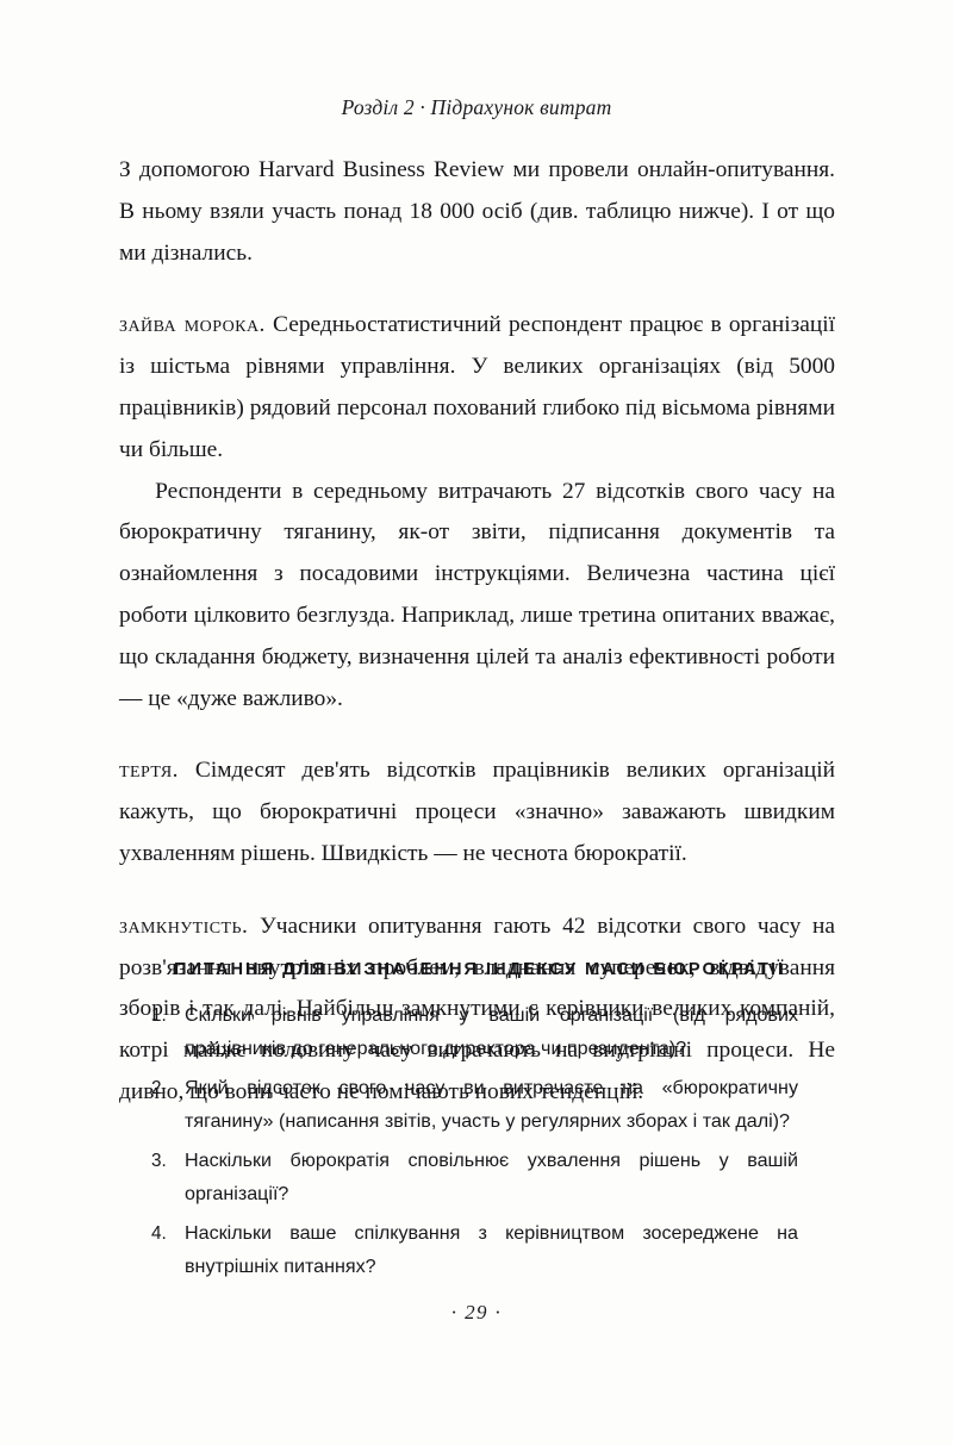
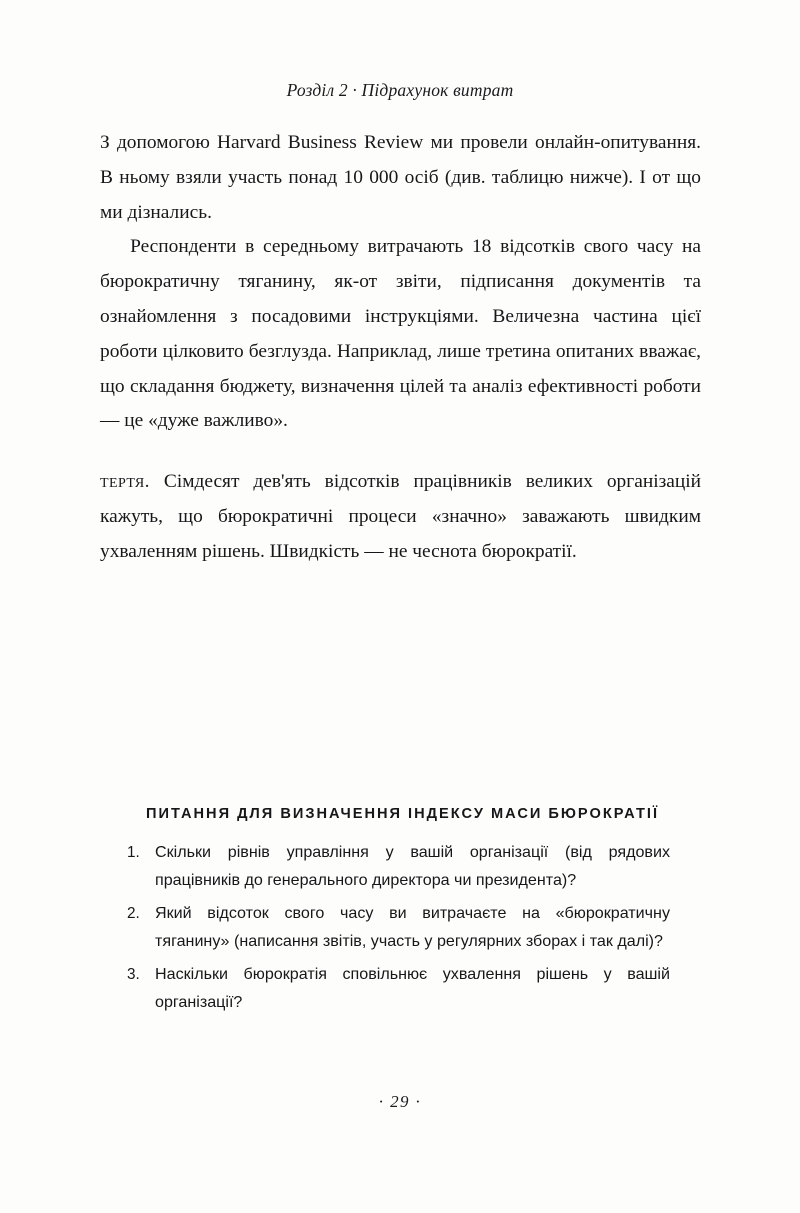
  Розділ 2 · Підрахунок витрат
- З допомогою Harvard Business Review ми провели онлайн-опитування. В ньому взяли участь понад 18 000 осіб (див. таблицю нижче). І от що ми дізнались.
+ З допомогою Harvard Business Review ми провели онлайн-опитування. В ньому взяли участь понад 10 000 осіб (див. таблицю нижче). І от що ми дізнались.
- зайва морока. Середньостатистичний респондент працює в організації із шістьма рівнями управління. У великих організаціях (від 5000 працівників) рядовий персонал похований глибоко під вісьмома рівнями чи більше.
- Респонденти в середньому витрачають 27 відсотків свого часу на бюрократичну тяганину, як-от звіти, підписання документів та ознайомлення з посадовими інструкціями. Величезна частина цієї роботи цілковито безглузда. Наприклад, лише третина опитаних вважає, що складання бюджету, визначення цілей та аналіз ефективності роботи — це «дуже важливо».
+ Респонденти в середньому витрачають 18 відсотків свого часу на бюрократичну тяганину, як-от звіти, підписання документів та ознайомлення з посадовими інструкціями. Величезна частина цієї роботи цілковито безглузда. Наприклад, лише третина опитаних вважає, що складання бюджету, визначення цілей та аналіз ефективності роботи — це «дуже важливо».
  тертя. Сімдесят дев'ять відсотків працівників великих організацій кажуть, що бюрократичні процеси «значно» заважають швидким ухваленням рішень. Швидкість — не чеснота бюрократії.
- замкнутість. Учасники опитування гають 42 відсотки свого часу на розв'язання внутрішніх проблем, владнання суперечок, відвідування зборів і так далі. Найбільш замкнутими є керівники великих компаній, котрі майже половину часу витрачають на внутрішні процеси. Не дивно, що вони часто не помічають нових тенденцій.
  ПИТАННЯ ДЛЯ ВИЗНАЧЕННЯ ІНДЕКСУ МАСИ БЮРОКРАТІЇ
  1.
  Скільки рівнів управління у вашій організації (від рядових працівників до генерального директора чи президента)?
  2.
  Який відсоток свого часу ви витрачаєте на «бюрократичну тяганину» (написання звітів, участь у регулярних зборах і так далі)?
  3.
  Наскільки бюрократія сповільнює ухвалення рішень у вашій організації?
- 4.
- Наскільки ваше спілкування з керівництвом зосереджене на внутрішніх питаннях?
  · 29 ·
